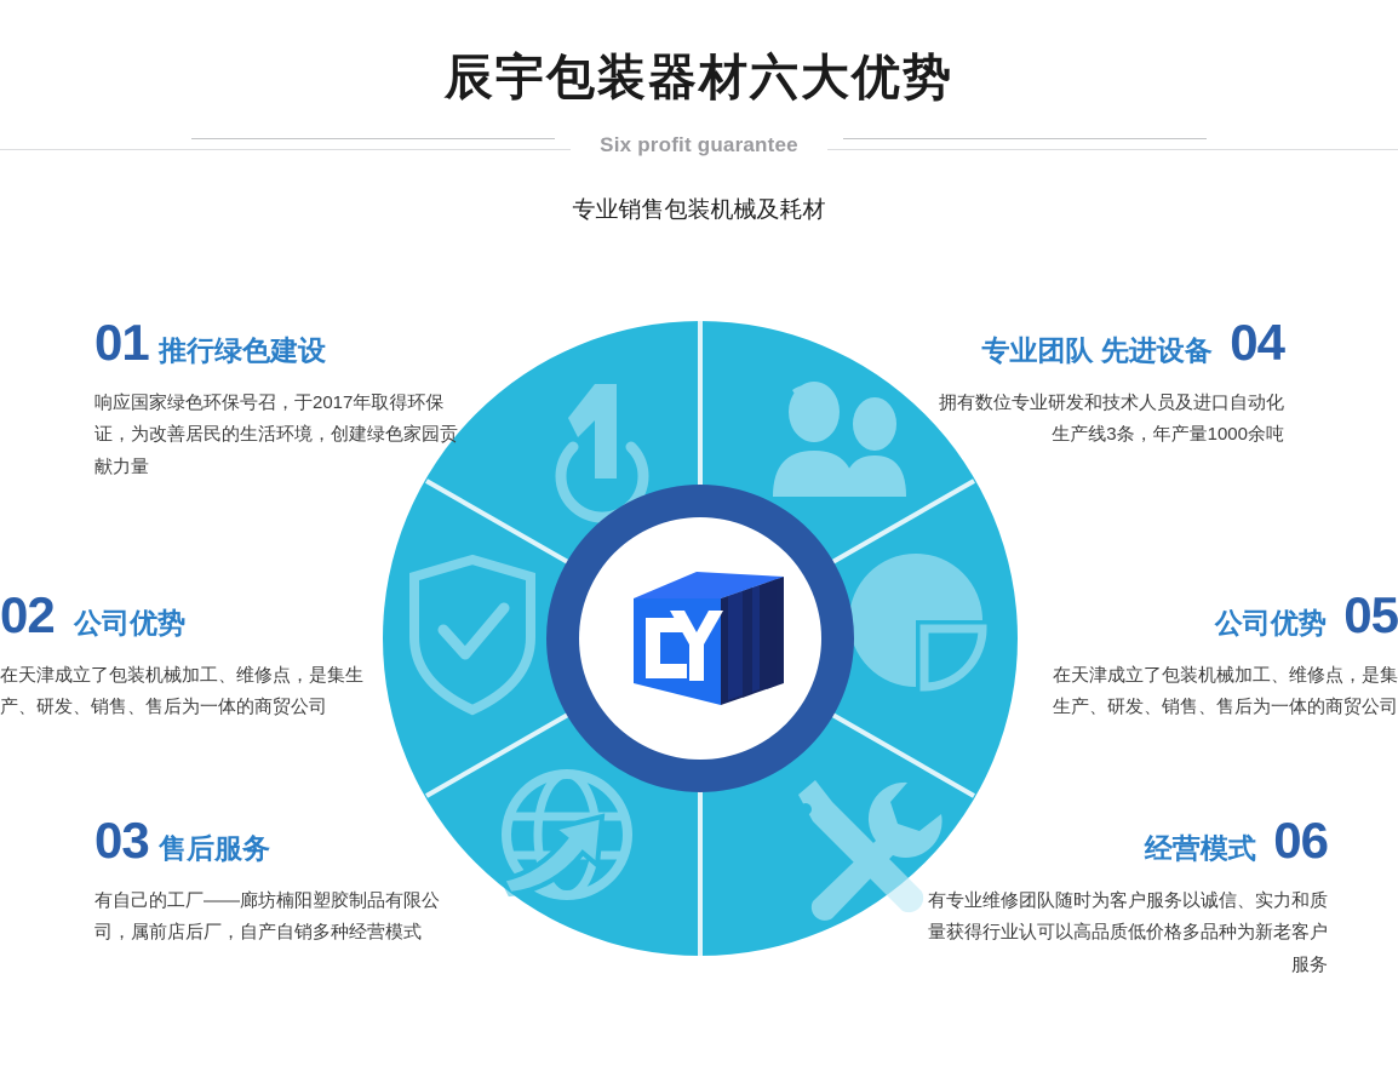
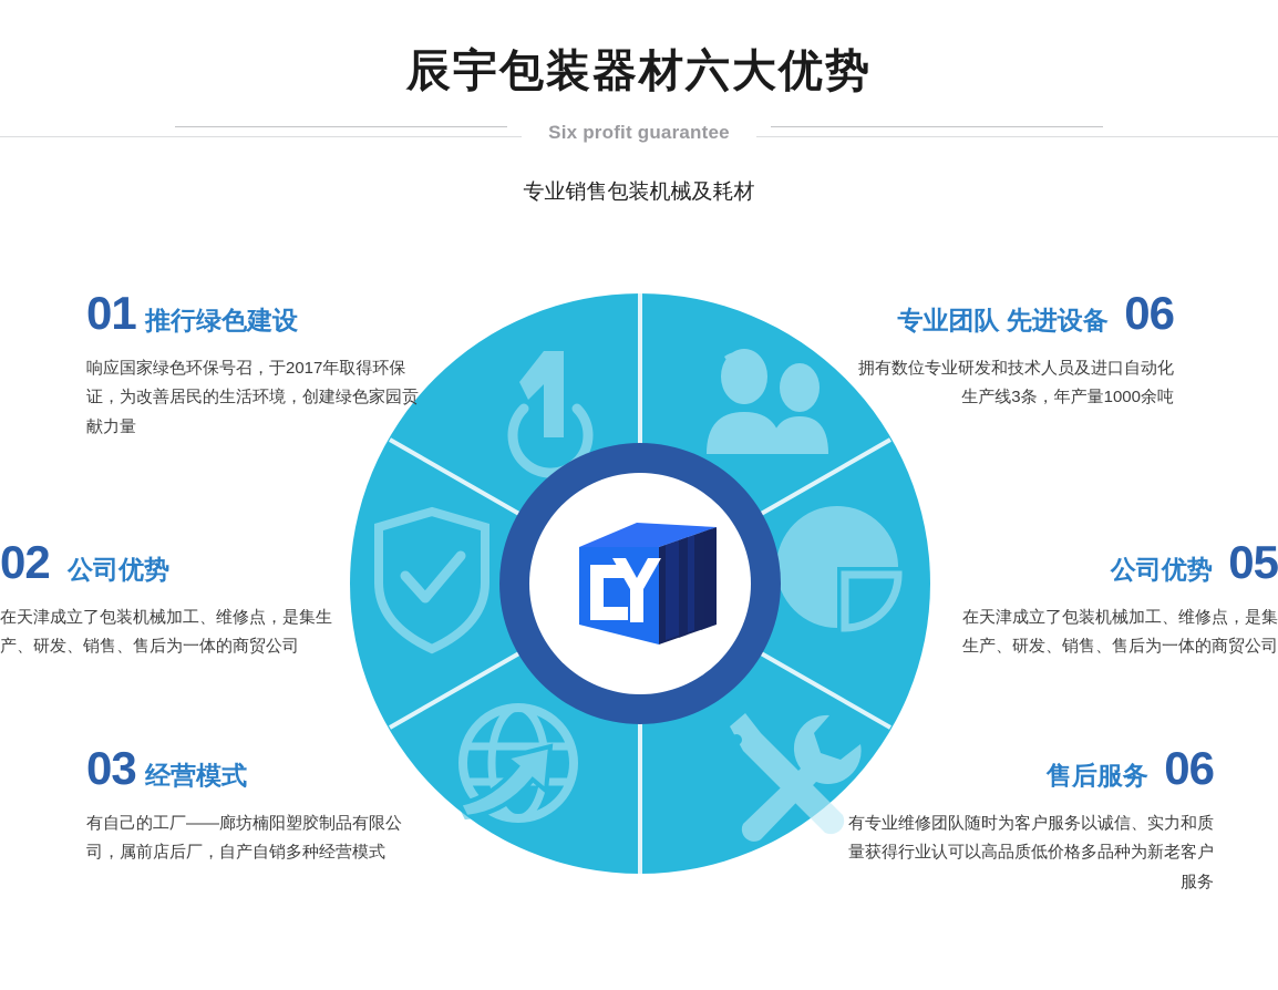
  辰宇包装器材六大优势
  Six profit guarantee
  专业销售包装机械及耗材
  01 推行绿色建设
  响应国家绿色环保号召，于2017年取得环保证，为改善居民的生活环境，创建绿色家园贡献力量
  02 公司优势
  在天津成立了包装机械加工、维修点，是集生产、研发、销售、售后为一体的商贸公司
- 03 售后服务
+ 03 经营模式
  有自己的工厂——廊坊楠阳塑胶制品有限公司，属前店后厂，自产自销多种经营模式
- 专业团队 先进设备 04
+ 专业团队 先进设备 06
  拥有数位专业研发和技术人员及进口自动化生产线3条，年产量1000余吨
  公司优势 05
  在天津成立了包装机械加工、维修点，是集生产、研发、销售、售后为一体的商贸公司
- 经营模式 06
+ 售后服务 06
  有专业维修团队随时为客户服务以诚信、实力和质量获得行业认可以高品质低价格多品种为新老客户服务
